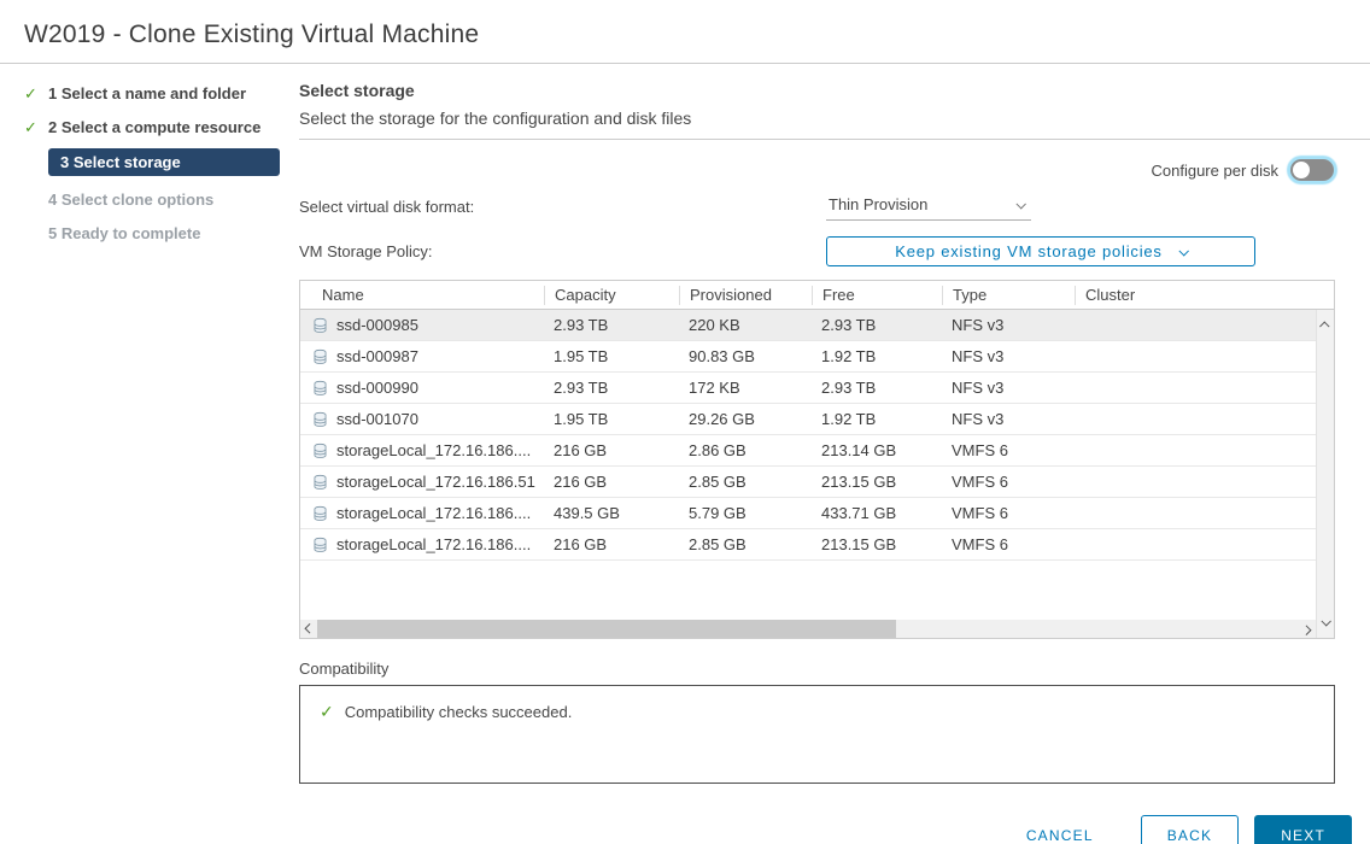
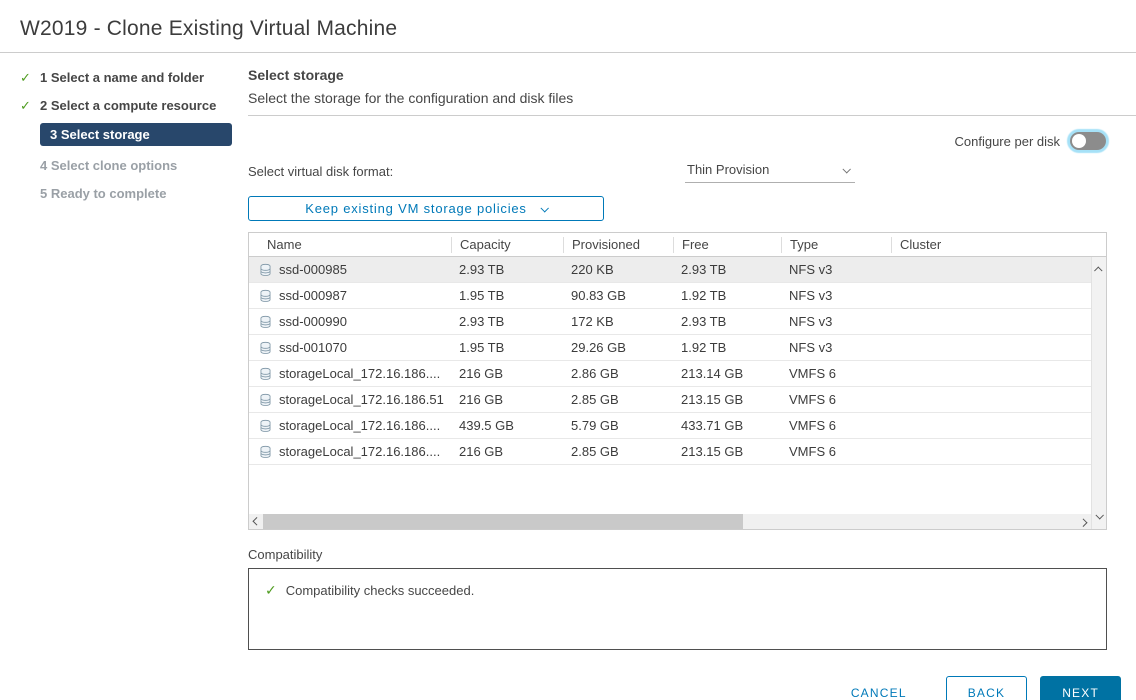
  W2019 - Clone Existing Virtual Machine
  ✓
  1 Select a name and folder
  ✓
  2 Select a compute resource
  3 Select storage
  4 Select clone options
  5 Ready to complete
  Select storage
  Select the storage for the configuration and disk files
  Configure per disk
  Select virtual disk format:
  Thin Provision
- VM Storage Policy:
  Keep existing VM storage policies
  Name
  Capacity
  Provisioned
  Free
  Type
  Cluster
  ssd-000985
  2.93 TB
  220 KB
  2.93 TB
  NFS v3
  ssd-000987
  1.95 TB
  90.83 GB
  1.92 TB
  NFS v3
  ssd-000990
  2.93 TB
  172 KB
  2.93 TB
  NFS v3
  ssd-001070
  1.95 TB
  29.26 GB
  1.92 TB
  NFS v3
  storageLocal_172.16.186....
  216 GB
  2.86 GB
  213.14 GB
  VMFS 6
  storageLocal_172.16.186.51
  216 GB
  2.85 GB
  213.15 GB
  VMFS 6
  storageLocal_172.16.186....
  439.5 GB
  5.79 GB
  433.71 GB
  VMFS 6
  storageLocal_172.16.186....
  216 GB
  2.85 GB
  213.15 GB
  VMFS 6
  Compatibility
  ✓
  Compatibility checks succeeded.
  CANCEL
  BACK
  NEXT
